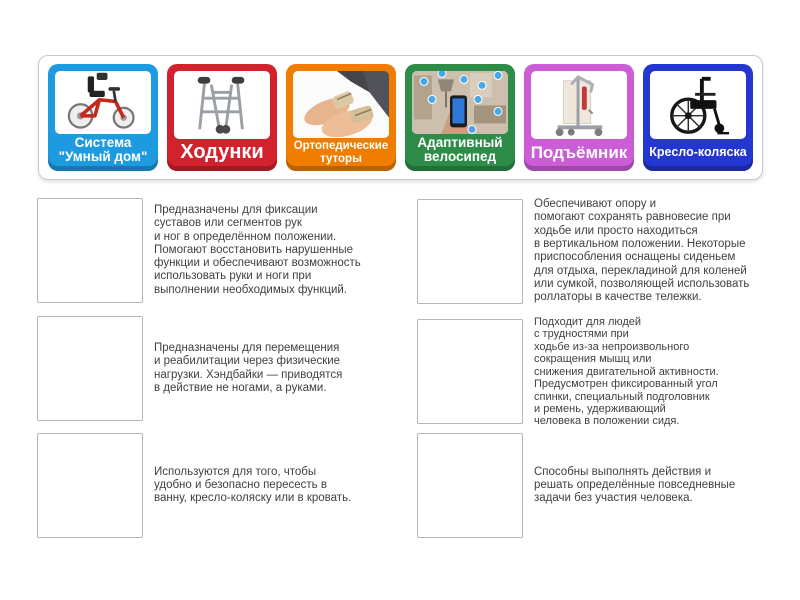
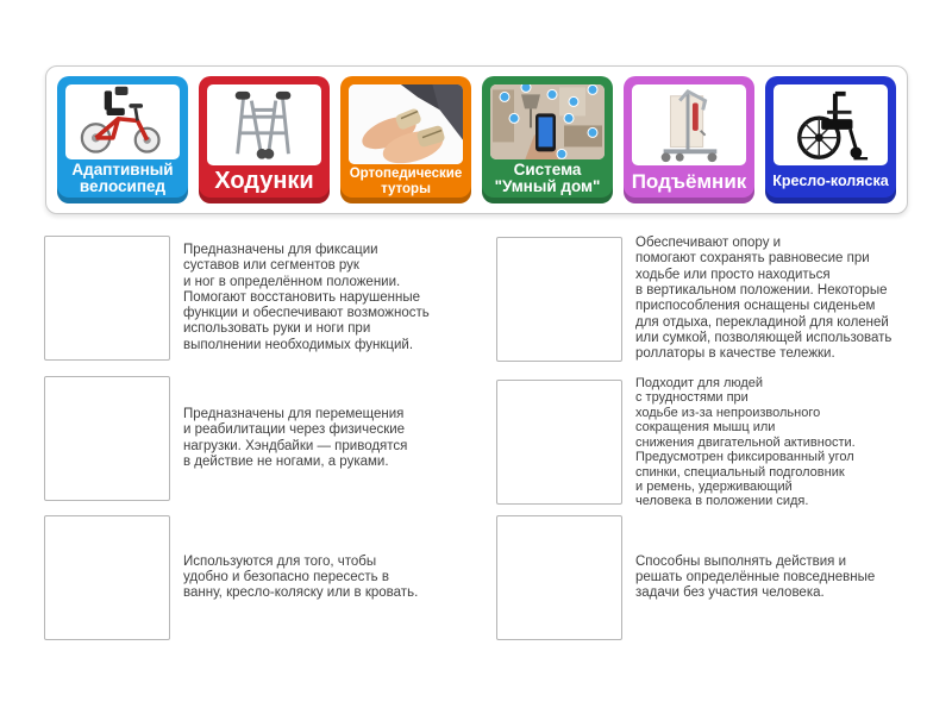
- Система "Умный дом"
+ Адаптивный велосипед
  Ходунки
  Ортопедические туторы
- Адаптивный велосипед
+ Система "Умный дом"
  Подъёмник
  Кресло-коляска
  Предназначены для фиксации
  суставов или сегментов рук
  и ног в определённом положении.
  Помогают восстановить нарушенные
  функции и обеспечивают возможность
  использовать руки и ноги при
  выполнении необходимых функций.
  Предназначены для перемещения
  и реабилитации через физические
  нагрузки. Хэндбайки — приводятся
  в действие не ногами, а руками.
  Используются для того, чтобы
  удобно и безопасно пересесть в
  ванну, кресло-коляску или в кровать.
  Обеспечивают опору и
  помогают сохранять равновесие при
  ходьбе или просто находиться
  в вертикальном положении. Некоторые
  приспособления оснащены сиденьем
  для отдыха, перекладиной для коленей
  или сумкой, позволяющей использовать
  роллаторы в качестве тележки.
  Подходит для людей
  с трудностями при
  ходьбе из-за непроизвольного
  сокращения мышц или
  снижения двигательной активности.
  Предусмотрен фиксированный угол
  спинки, специальный подголовник
  и ремень, удерживающий
  человека в положении сидя.
  Способны выполнять действия и
  решать определённые повседневные
  задачи без участия человека.
